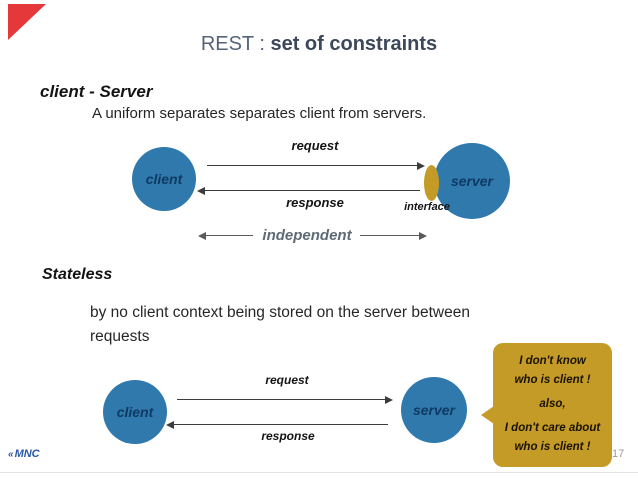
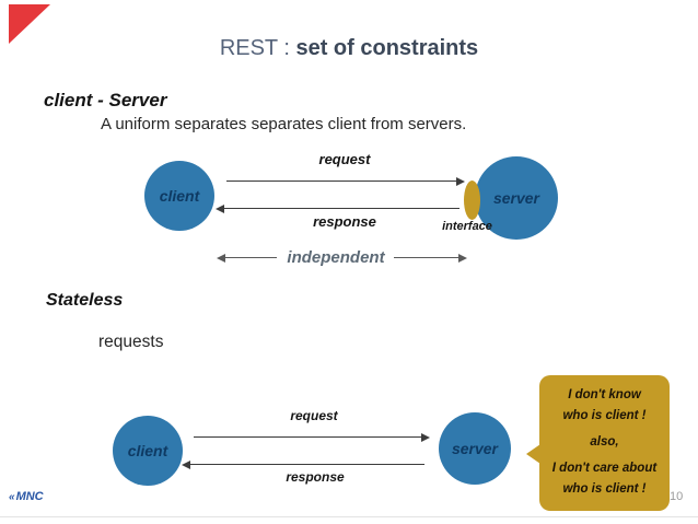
  REST : set of constraints
  client - Server
  A uniform separates separates client from servers.
  client
  server
  interface
  request
  response
  independent
  Stateless
- by no client context being stored on the server between
  requests
  client
  server
  request
  response
  I don't know
  who is client !
  also,
  I don't care about
  who is client !
  «MNC
- 17
+ 10
